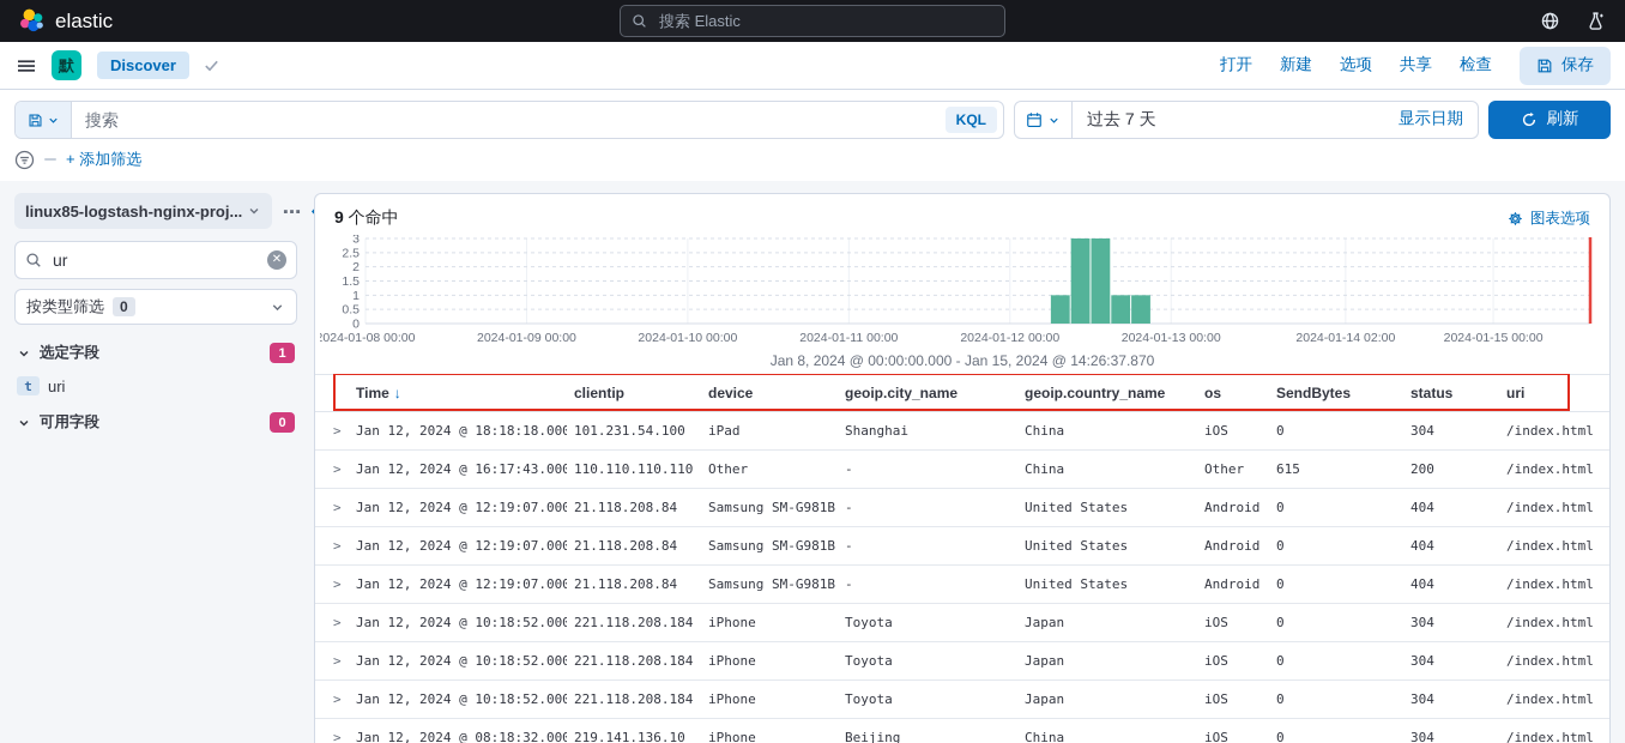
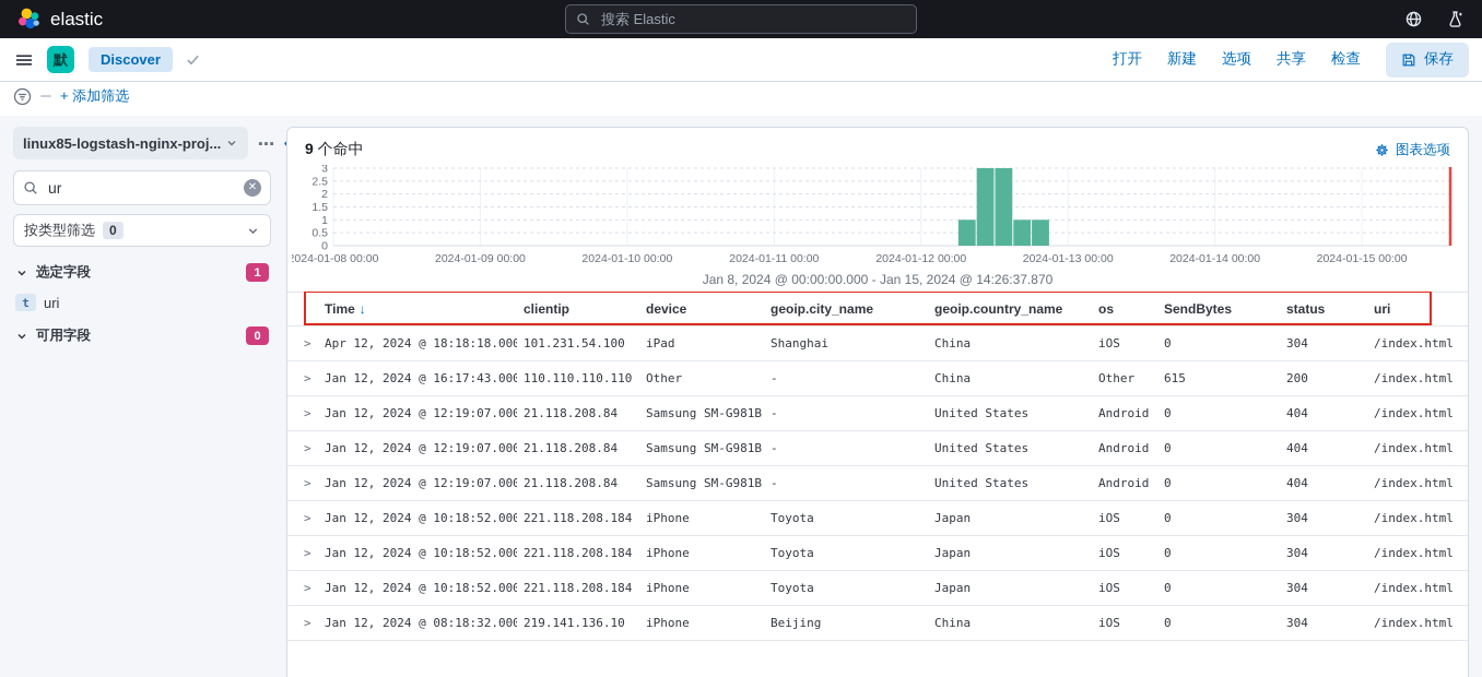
  elastic
  搜索 Elastic
  默
  Discover
  打开
  新建
  选项
  共享
  检查
  保存
- 搜索
- KQL
- 过去 7 天
- 显示日期
- 刷新
  + 添加筛选
  linux85-logstash-nginx-proj...
  ur
  ✕
  按类型筛选
  0
  选定字段
  1
  t
  uri
  可用字段
  0
  9 个命中
  图表选项
  0
  0.5
  1
  1.5
  2
  2.5
  3
  2024-01-08 00:00
  2024-01-09 00:00
  2024-01-10 00:00
  2024-01-11 00:00
  2024-01-12 00:00
  2024-01-13 00:00
- 2024-01-14 02:00
+ 2024-01-14 00:00
  2024-01-15 00:00
  Jan 8, 2024 @ 00:00:00.000 - Jan 15, 2024 @ 14:26:37.870
  	Time ↓	clientip	device	geoip.city_name	geoip.country_name	os	SendBytes	status	uri
- >	Jan 12, 2024 @ 18:18:18.000	101.231.54.100	iPad	Shanghai	China	iOS	0	304	/index.html
+ >	Apr 12, 2024 @ 18:18:18.000	101.231.54.100	iPad	Shanghai	China	iOS	0	304	/index.html
  >	Jan 12, 2024 @ 16:17:43.000	110.110.110.110	Other	-	China	Other	615	200	/index.html
  >	Jan 12, 2024 @ 12:19:07.000	21.118.208.84	Samsung SM-G981B	-	United States	Android	0	404	/index.html
  >	Jan 12, 2024 @ 12:19:07.000	21.118.208.84	Samsung SM-G981B	-	United States	Android	0	404	/index.html
  >	Jan 12, 2024 @ 12:19:07.000	21.118.208.84	Samsung SM-G981B	-	United States	Android	0	404	/index.html
  >	Jan 12, 2024 @ 10:18:52.000	221.118.208.184	iPhone	Toyota	Japan	iOS	0	304	/index.html
  >	Jan 12, 2024 @ 10:18:52.000	221.118.208.184	iPhone	Toyota	Japan	iOS	0	304	/index.html
  >	Jan 12, 2024 @ 10:18:52.000	221.118.208.184	iPhone	Toyota	Japan	iOS	0	304	/index.html
  >	Jan 12, 2024 @ 08:18:32.000	219.141.136.10	iPhone	Beijing	China	iOS	0	304	/index.html
